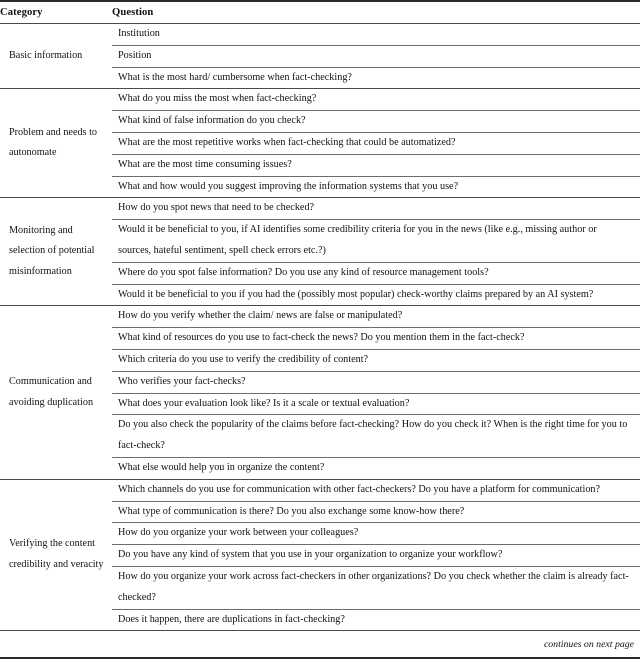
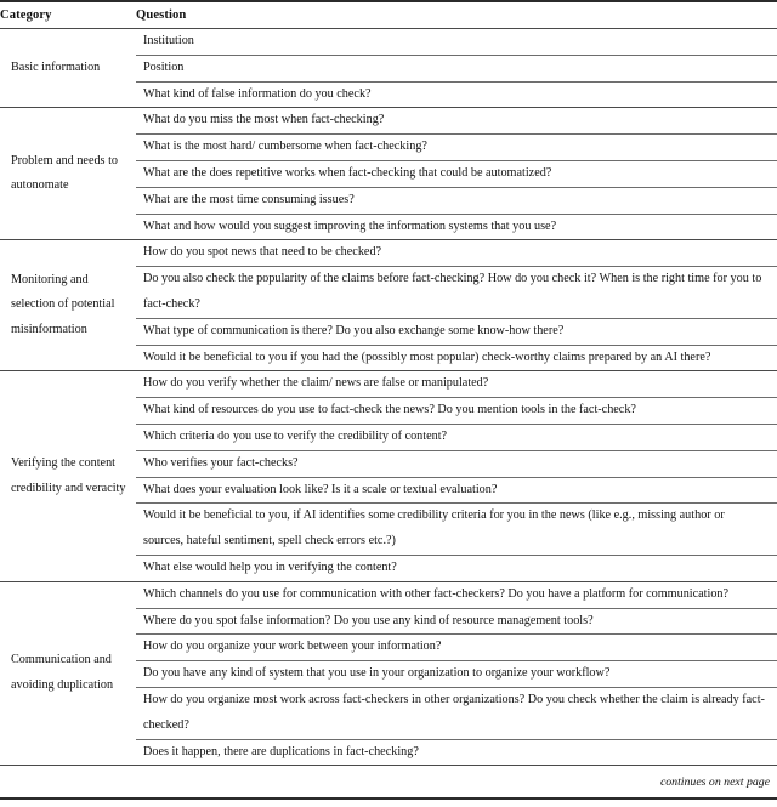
  Category	Question
  Basic information	Institution
  Position
- What is the most hard/ cumbersome when fact-checking?
+ What kind of false information do you check?
  Problem and needs to autonomate	What do you miss the most when fact-checking?
- What kind of false information do you check?
+ What is the most hard/ cumbersome when fact-checking?
- What are the most repetitive works when fact-checking that could be automatized?
+ What are the does repetitive works when fact-checking that could be automatized?
  What are the most time consuming issues?
  What and how would you suggest improving the information systems that you use?
  Monitoring and selection of potential misinformation	How do you spot news that need to be checked?
- Would it be beneficial to you, if AI identifies some credibility criteria for you in the news (like e.g., missing author or sources, hateful sentiment, spell check errors etc.?)
+ Do you also check the popularity of the claims before fact-checking? How do you check it? When is the right time for you to fact-check?
- Where do you spot false information? Do you use any kind of resource management tools?
+ What type of communication is there? Do you also exchange some know-how there?
- Would it be beneficial to you if you had the (possibly most popular) check-worthy claims prepared by an AI system?
+ Would it be beneficial to you if you had the (possibly most popular) check-worthy claims prepared by an AI there?
- Communication and avoiding duplication	How do you verify whether the claim/ news are false or manipulated?
+ Verifying the content credibility and veracity	How do you verify whether the claim/ news are false or manipulated?
- What kind of resources do you use to fact-check the news? Do you mention them in the fact-check?
+ What kind of resources do you use to fact-check the news? Do you mention tools in the fact-check?
  Which criteria do you use to verify the credibility of content?
  Who verifies your fact-checks?
  What does your evaluation look like? Is it a scale or textual evaluation?
- Do you also check the popularity of the claims before fact-checking? How do you check it? When is the right time for you to fact-check?
+ Would it be beneficial to you, if AI identifies some credibility criteria for you in the news (like e.g., missing author or sources, hateful sentiment, spell check errors etc.?)
- What else would help you in organize the content?
+ What else would help you in verifying the content?
- Verifying the content credibility and veracity	Which channels do you use for communication with other fact-checkers? Do you have a platform for communication?
+ Communication and avoiding duplication	Which channels do you use for communication with other fact-checkers? Do you have a platform for communication?
- What type of communication is there? Do you also exchange some know-how there?
+ Where do you spot false information? Do you use any kind of resource management tools?
- How do you organize your work between your colleagues?
+ How do you organize your work between your information?
  Do you have any kind of system that you use in your organization to organize your workflow?
- How do you organize your work across fact-checkers in other organizations? Do you check whether the claim is already fact-checked?
+ How do you organize most work across fact-checkers in other organizations? Do you check whether the claim is already fact-checked?
  Does it happen, there are duplications in fact-checking?
  continues on next page
